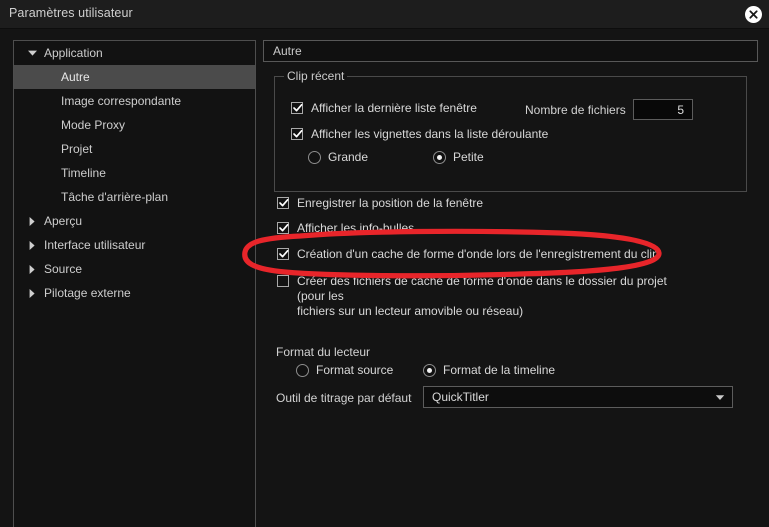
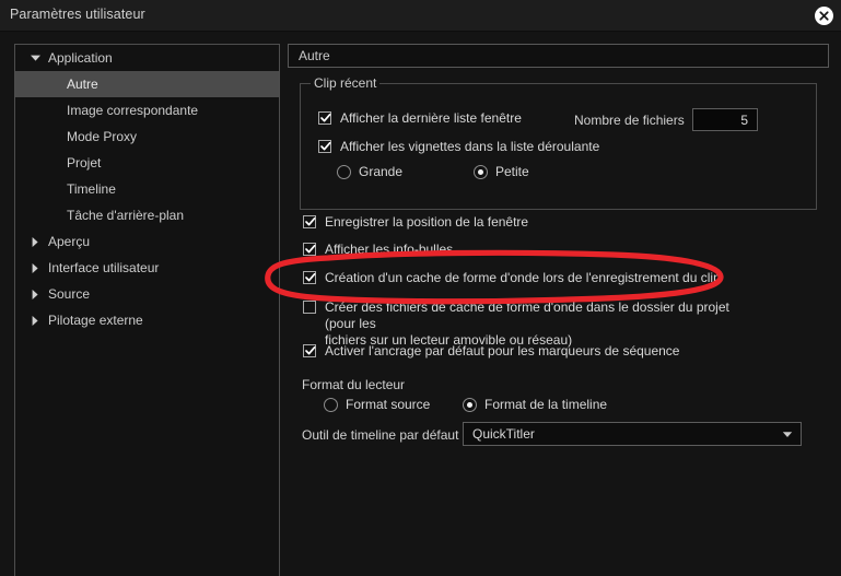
  Paramètres utilisateur
  Application
  Autre
  Image correspondante
  Mode Proxy
  Projet
  Timeline
  Tâche d'arrière-plan
  Aperçu
  Interface utilisateur
  Source
  Pilotage externe
  Autre
  Clip récent
  Afficher la dernière liste fenêtre
  Nombre de fichiers
  5
  Afficher les vignettes dans la liste déroulante
  Grande
  Petite
  Enregistrer la position de la fenêtre
  Afficher les info-bulles
  Création d'un cache de forme d'onde lors de l'enregistrement du clip
  Créer des fichiers de cache de forme d'onde dans le dossier du projet (pour les
  fichiers sur un lecteur amovible ou réseau)
+ Activer l'ancrage par défaut pour les marqueurs de séquence
  Format du lecteur
  Format source
  Format de la timeline
- Outil de titrage par défaut
+ Outil de timeline par défaut
  QuickTitler
